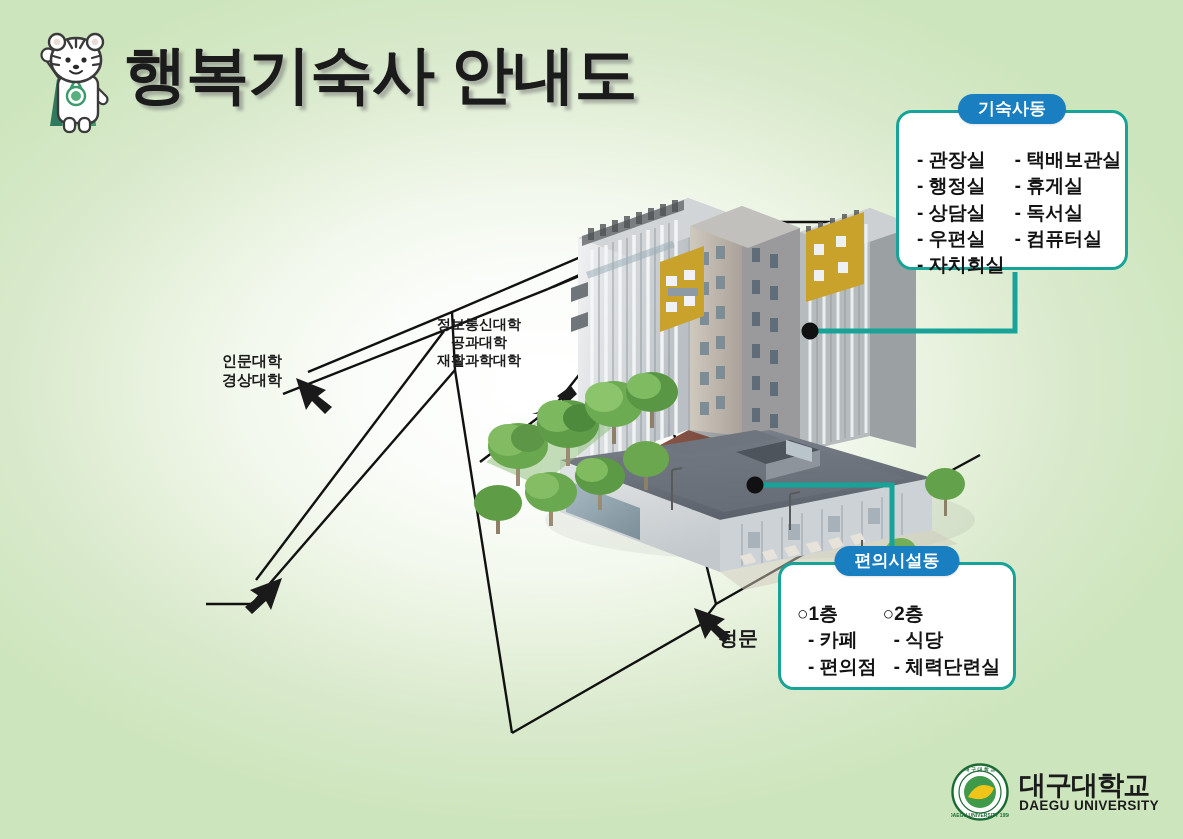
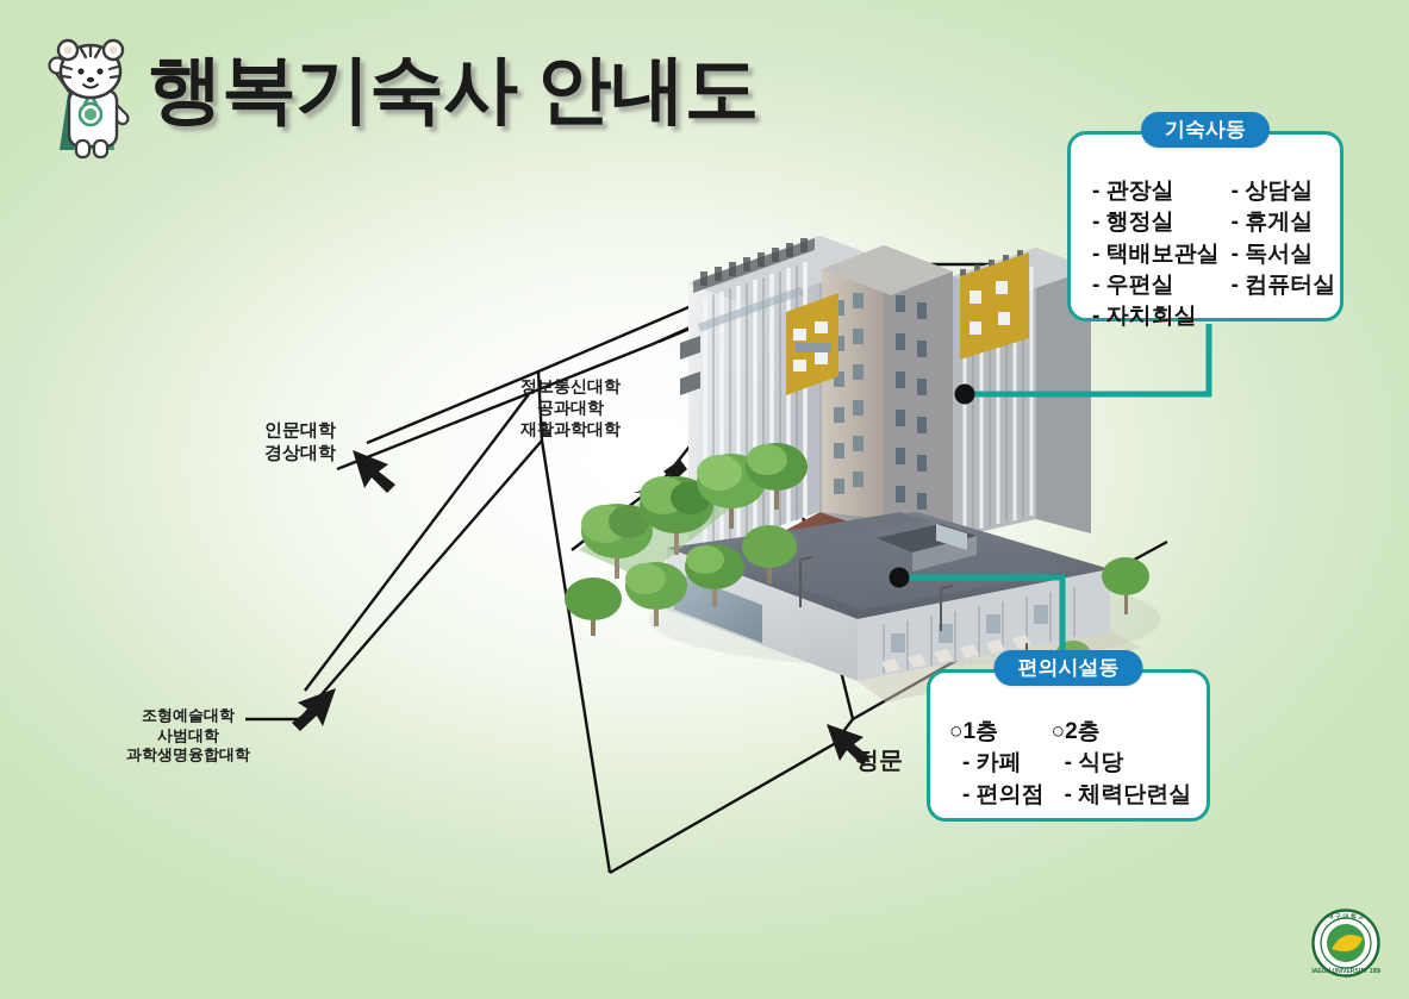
  행복기숙사 안내도
  인문대학
  경상대학
  정보통신대학
  공과대학
  재활과학대학
+ 조형예술대학
+ 사범대학
+ 과학생명융합대학
  정문
  기숙사동
  - 관장실
  - 행정실
- - 상담실
+ - 택배보관실
  - 우편실
  - 자치회실
- - 택배보관실
+ - 상담실
  - 휴게실
  - 독서실
  - 컴퓨터실
  편의시설동
  ○1층
  - 카페
  - 편의점
  ○2층
  - 식당
  - 체력단련실
- 대구대학교
- DAEGU UNIVERSITY
